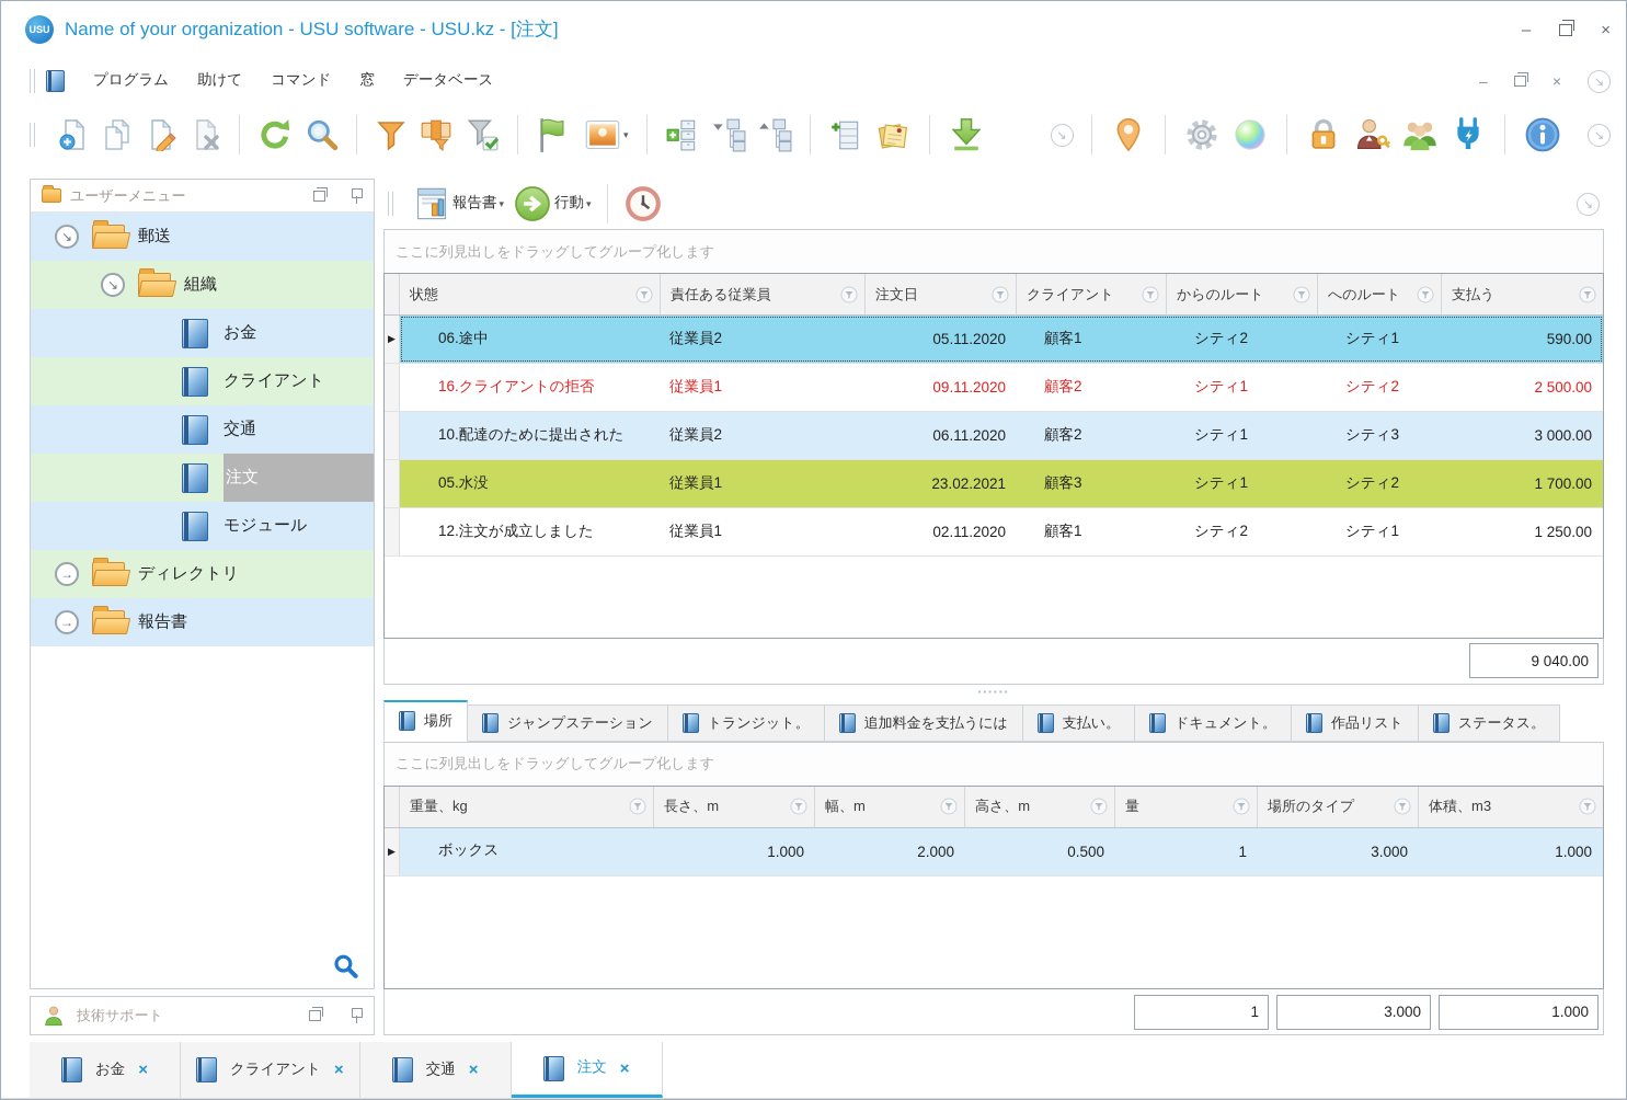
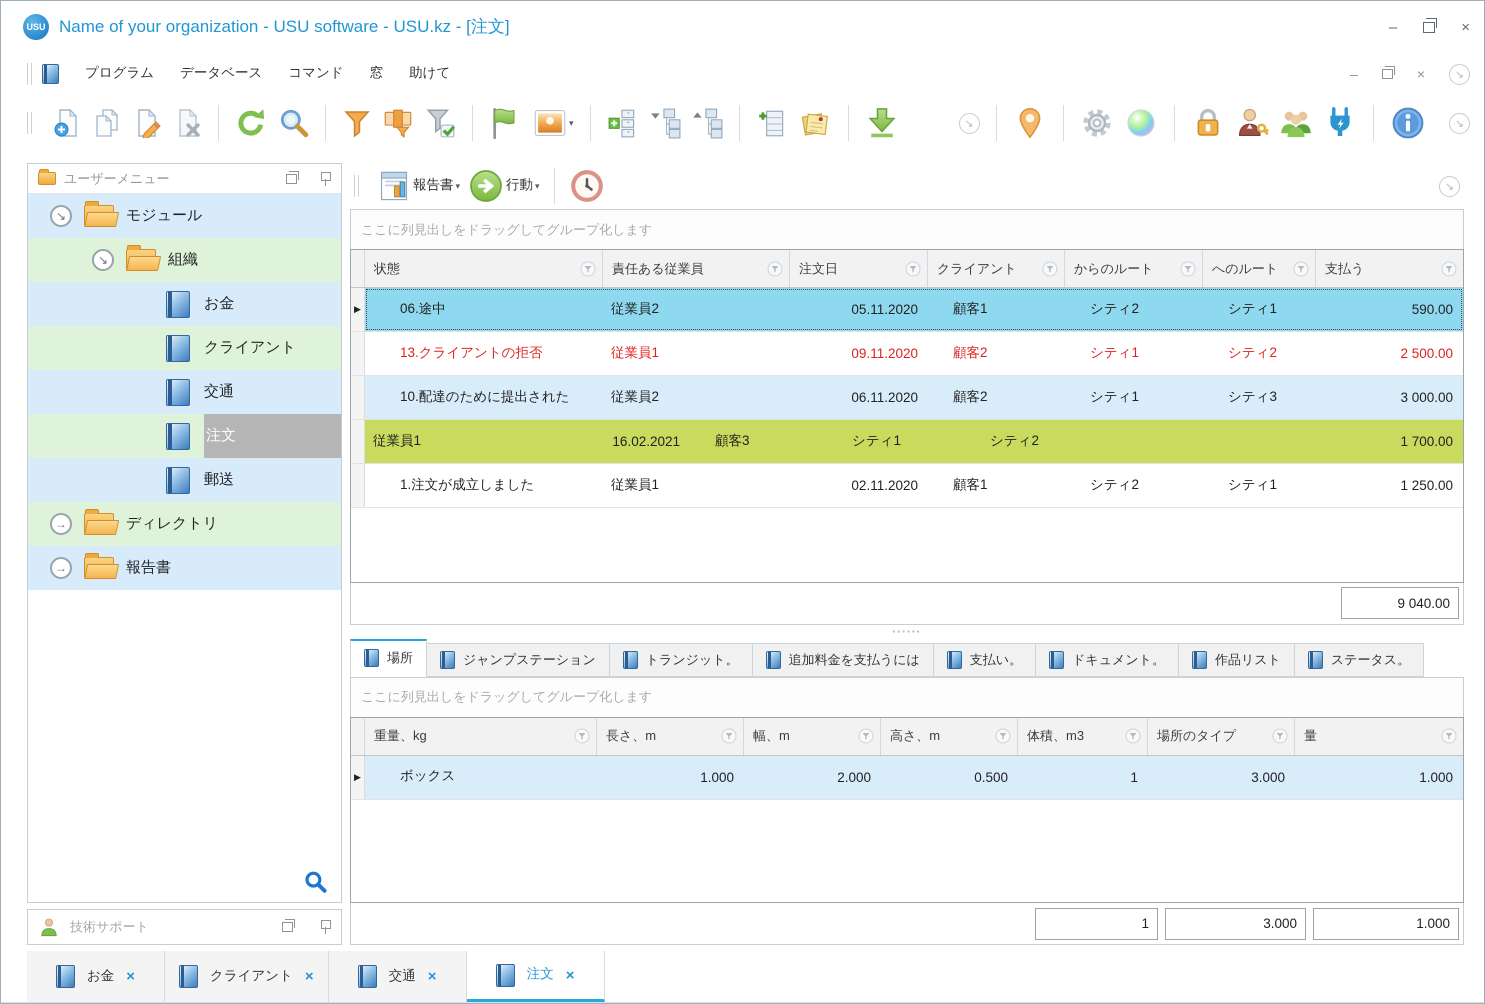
  USU
  Name of your organization - USU software - USU.kz - [注文]
  –
  ×
  プログラム
- 助けて
+ データベース
  コマンド
  窓
- データベース
+ 助けて
  –
  ×
  ↘
  ▾
  ↘
  ↘
  ユーザーメニュー
  ↘
- 郵送
+ モジュール
  ↘
  組織
  お金
  クライアント
  交通
  注文
- モジュール
+ 郵送
  →
  ディレクトリ
  →
  報告書
  技術サポート
  報告書
  ▾
  行動
  ▾
  ↘
  ここに列見出しをドラッグしてグループ化します
  状態
  責任ある従業員
  注文日
  クライアント
  からのルート
  へのルート
  支払う
  ▶
  06.途中
  従業員2
  05.11.2020
  顧客1
  シティ2
  シティ1
  590.00
- 16.クライアントの拒否
+ 13.クライアントの拒否
  従業員1
  09.11.2020
  顧客2
  シティ1
  シティ2
  2 500.00
  10.配達のために提出された
  従業員2
  06.11.2020
  顧客2
  シティ1
  シティ3
  3 000.00
- 05.水没
  従業員1
- 23.02.2021
+ 16.02.2021
  顧客3
  シティ1
  シティ2
  1 700.00
- 12.注文が成立しました
+ 1.注文が成立しました
  従業員1
  02.11.2020
  顧客1
  シティ2
  シティ1
  1 250.00
  9 040.00
  ▪▪▪▪▪▪
  場所
  ジャンプステーション
  トランジット。
  追加料金を支払うには
  支払い。
  ドキュメント。
  作品リスト
  ステータス。
  ここに列見出しをドラッグしてグループ化します
  重量、kg
  長さ、m
  幅、m
  高さ、m
- 量
+ 体積、m3
  場所のタイプ
- 体積、m3
+ 量
  ▶
  ボックス
  1.000
  2.000
  0.500
  1
  3.000
  1.000
  1
  3.000
  1.000
  お金
  ×
  クライアント
  ×
  交通
  ×
  注文
  ×
